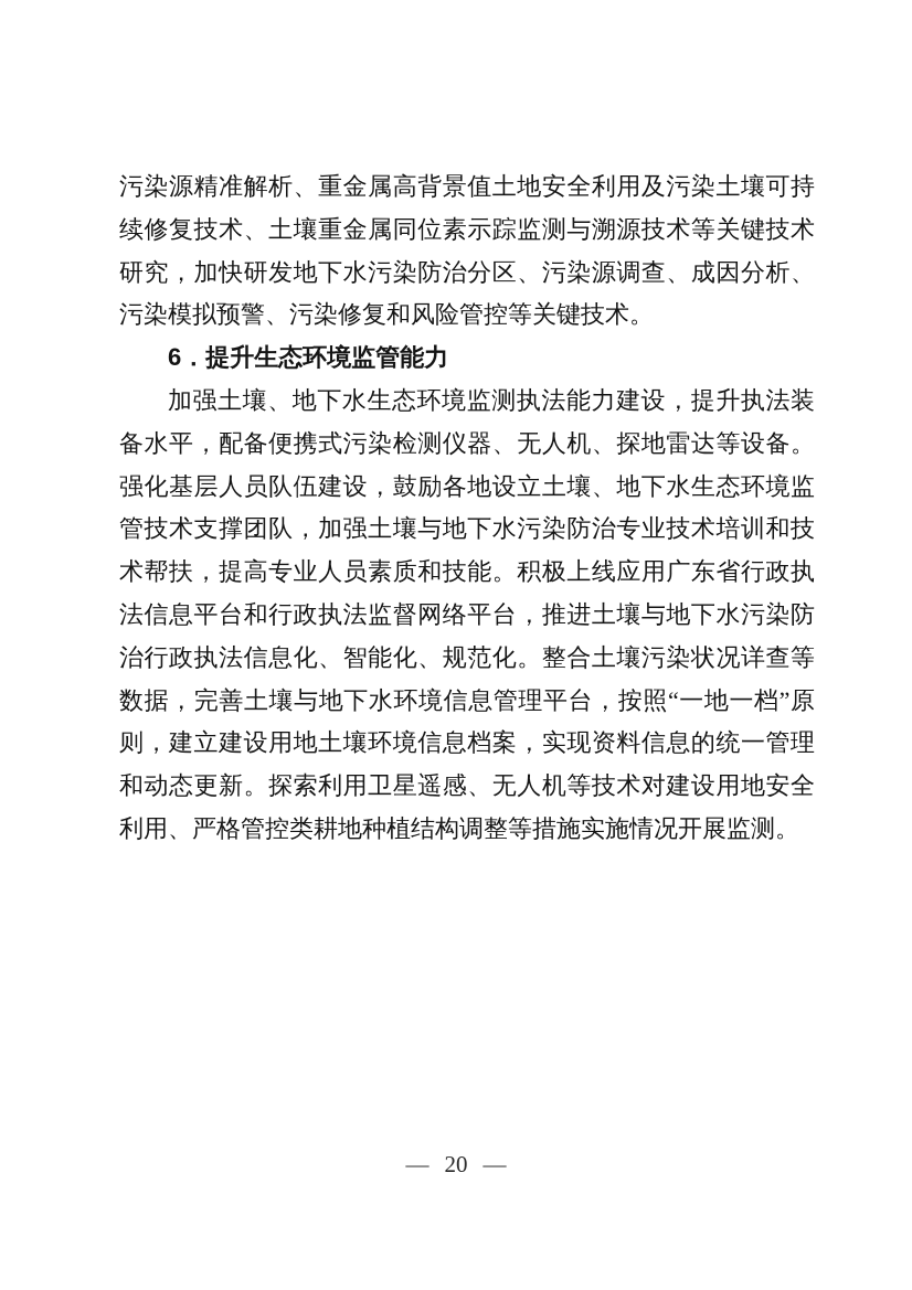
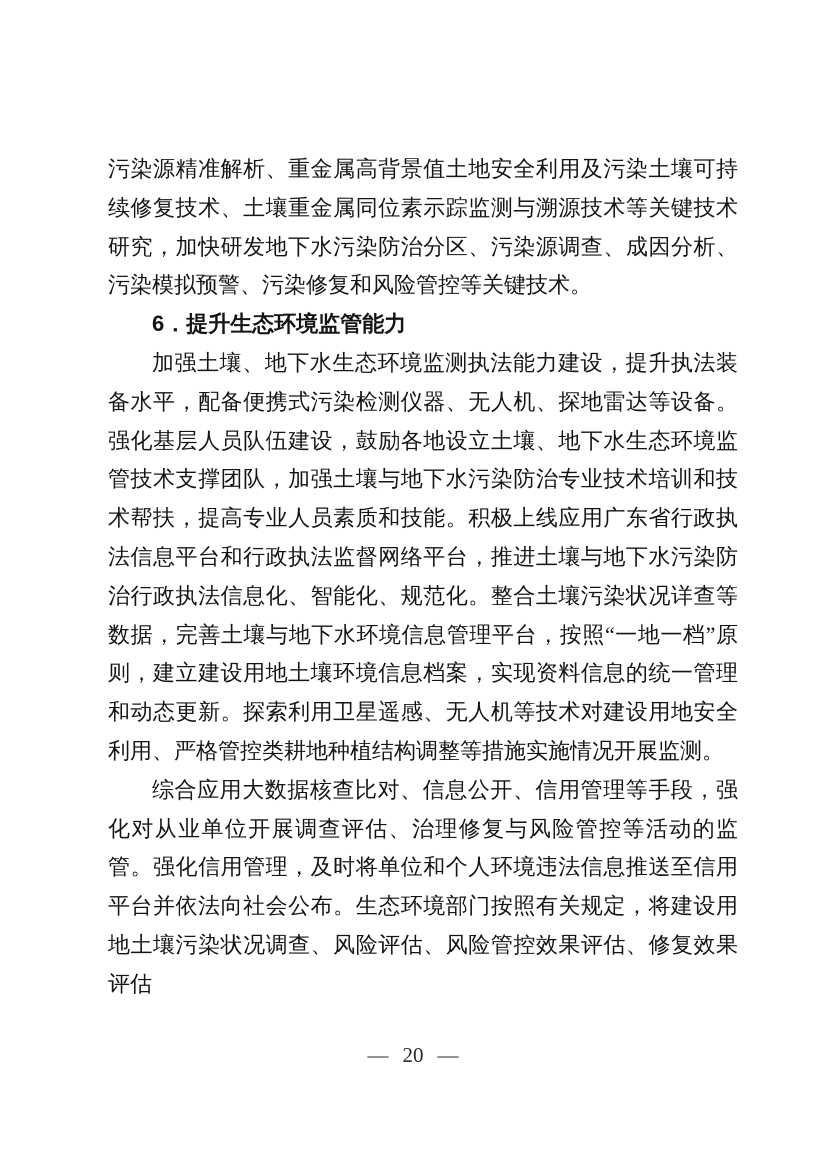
  污染源精准解析、重金属高背景值土地安全利用及污染土壤可持续修复技术、土壤重金属同位素示踪监测与溯源技术等关键技术研究，加快研发地下水污染防治分区、污染源调查、成因分析、污染模拟预警、污染修复和风险管控等关键技术。
  6．提升生态环境监管能力
  加强土壤、地下水生态环境监测执法能力建设，提升执法装备水平，配备便携式污染检测仪器、无人机、探地雷达等设备。强化基层人员队伍建设，鼓励各地设立土壤、地下水生态环境监管技术支撑团队，加强土壤与地下水污染防治专业技术培训和技术帮扶，提高专业人员素质和技能。积极上线应用广东省行政执法信息平台和行政执法监督网络平台，推进土壤与地下水污染防治行政执法信息化、智能化、规范化。整合土壤污染状况详查等数据，完善土壤与地下水环境信息管理平台，按照“一地一档”原则，建立建设用地土壤环境信息档案，实现资料信息的统一管理和动态更新。探索利用卫星遥感、无人机等技术对建设用地安全利用、严格管控类耕地种植结构调整等措施实施情况开展监测。
+ 综合应用大数据核查比对、信息公开、信用管理等手段，强化对从业单位开展调查评估、治理修复与风险管控等活动的监管。强化信用管理，及时将单位和个人环境违法信息推送至信用平台并依法向社会公布。生态环境部门按照有关规定，将建设用地土壤污染状况调查、风险评估、风险管控效果评估、修复效果评估
  — 20 —
